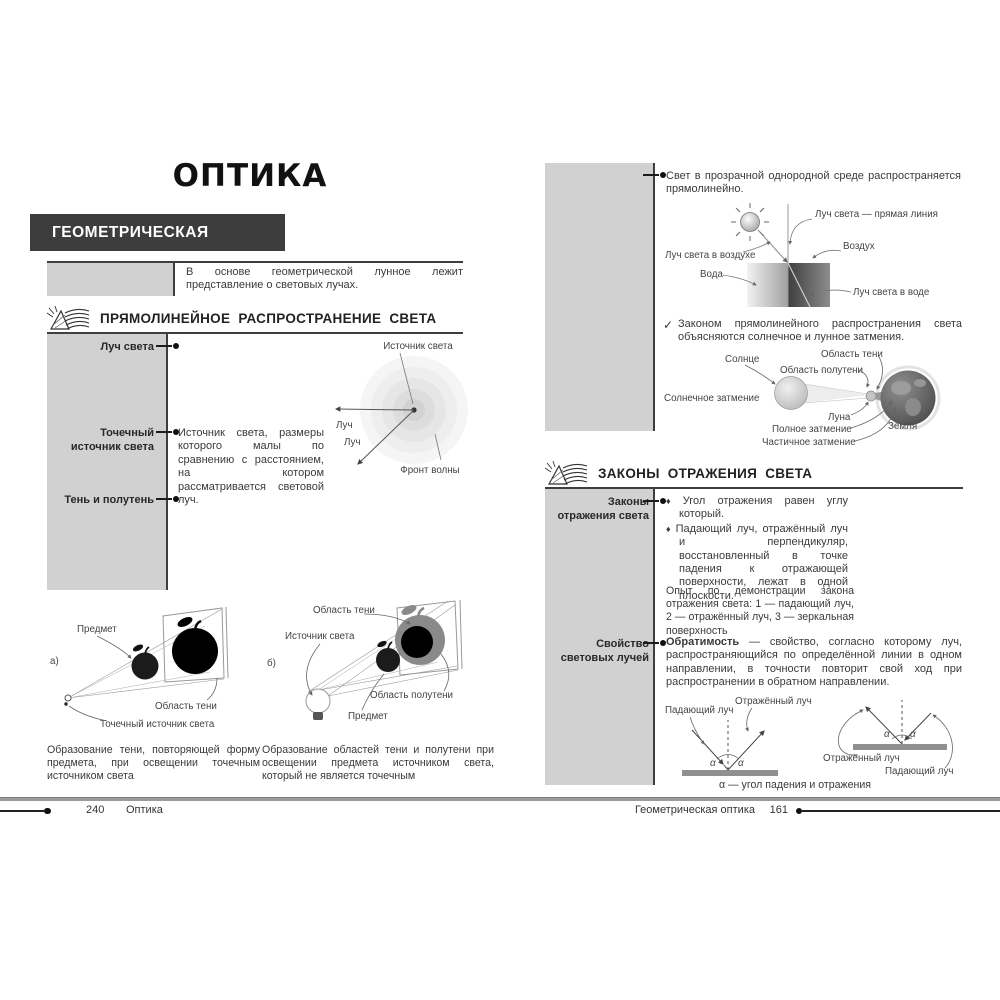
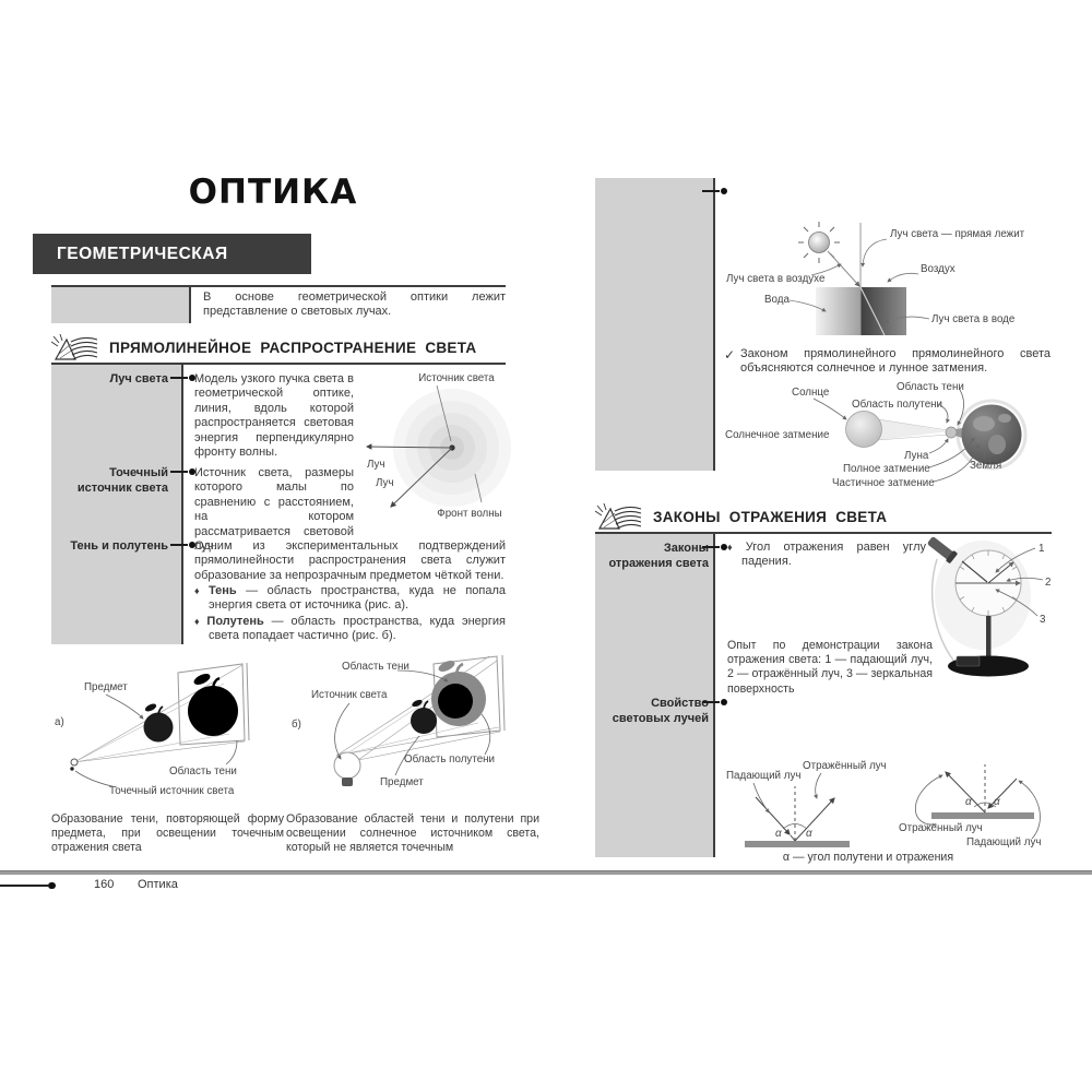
  ОПТИКА
  ГЕОМЕТРИЧЕСКАЯ
- В основе геометрической лунное лежит представление о световых лучах.
+ В основе геометрической оптики лежит представление о световых лучах.
  ПРЯМОЛИНЕЙНОЕ РАСПРОСТРАНЕНИЕ СВЕТА
  Луч света
+ Модель узкого пучка света в геометрической оптике, линия, вдоль которой распространяется световая энергия перпендикулярно фронту волны.
  Точечный источник света
  Источник света, размеры которого малы по сравнению с расстоянием, на котором рассматривается световой луч.
  Тень и полутень
+ Одним из экспериментальных подтверждений прямолинейности распространения света служит образование за непрозрачным предметом чёткой тени.
+ ♦ Тень — область пространства, куда не попала энергия света от источника (рис. а).
+ ♦ Полутень — область пространства, куда энергия света попадает частично (рис. б).
  Источник света
  Луч
  Луч
  Фронт волны
  Предмет
  а)
  Область тени
  Точечный источник света
- Образование тени, повторяющей форму предмета, при освещении точечным источником света
+ Образование тени, повторяющей форму предмета, при освещении точечным отражения света
  Область тени
  Источник света
  б)
  Область полутени
  Предмет
- Образование областей тени и полутени при освещении предмета источником света, который не является точечным
+ Образование областей тени и полутени при освещении солнечное источником света, который не является точечным
- Свет в прозрачной однородной среде распространяется прямолинейно.
- Луч света — прямая линия
+ Луч света — прямая лежит
  Воздух
  Луч света в воздухе
  Вода
  Луч света в воде
  ✓
- Законом прямолинейного распространения света объясняются солнечное и лунное затмения.
+ Законом прямолинейного прямолинейного света объясняются солнечное и лунное затмения.
  Солнце
  Область полутен
  Область тени
  Солнечное затмение
  Луна
  Полное затмение
  Частичное затмение
  Земля
  ЗАКОНЫ ОТРАЖЕНИЯ СВЕТА
  Законы отражения света
- ♦ Угол отражения равен углу который.
+ ♦ Угол отражения равен углу падения.
- ♦ Падающий луч, отражённый луч и перпендикуляр, восстановленный в точке падения к отражающей поверхности, лежат в одной плоскости.
  Опыт по демонстрации закона отражения света: 1 — падающий луч, 2 — отражённый луч, 3 — зеркальная поверхность
+ 1
+ 2
+ 3
  Свойство световых лучей
- Обратимость — свойство, согласно которому луч, распространяющийся по определённой линии в одном направлении, в точности повторит свой ход при распространении в обратном направлении.
  α
  α
  Падающий луч
  Отражённый луч
  α
  α
  Отражённый луч
  Падающий луч
- α — угол падения и отражения
+ α — угол полутени и отражения
- 240
+ 160
  Оптика
- Геометрическая оптика
- 161
